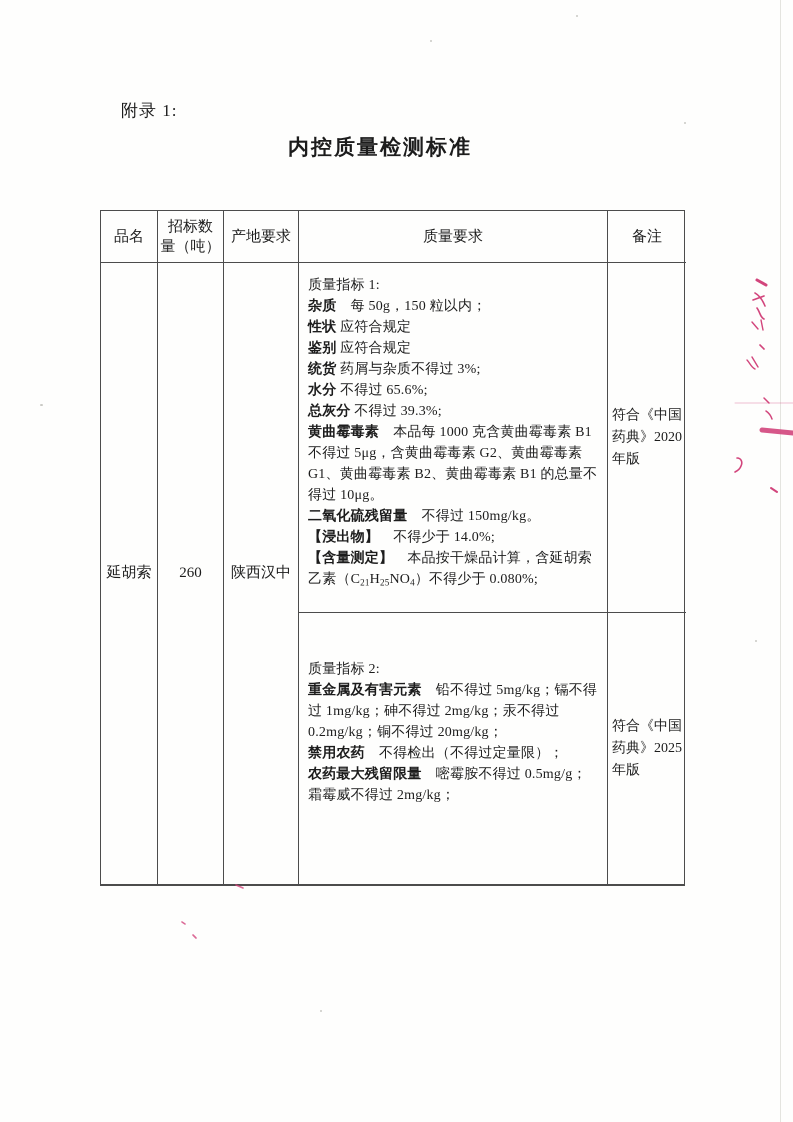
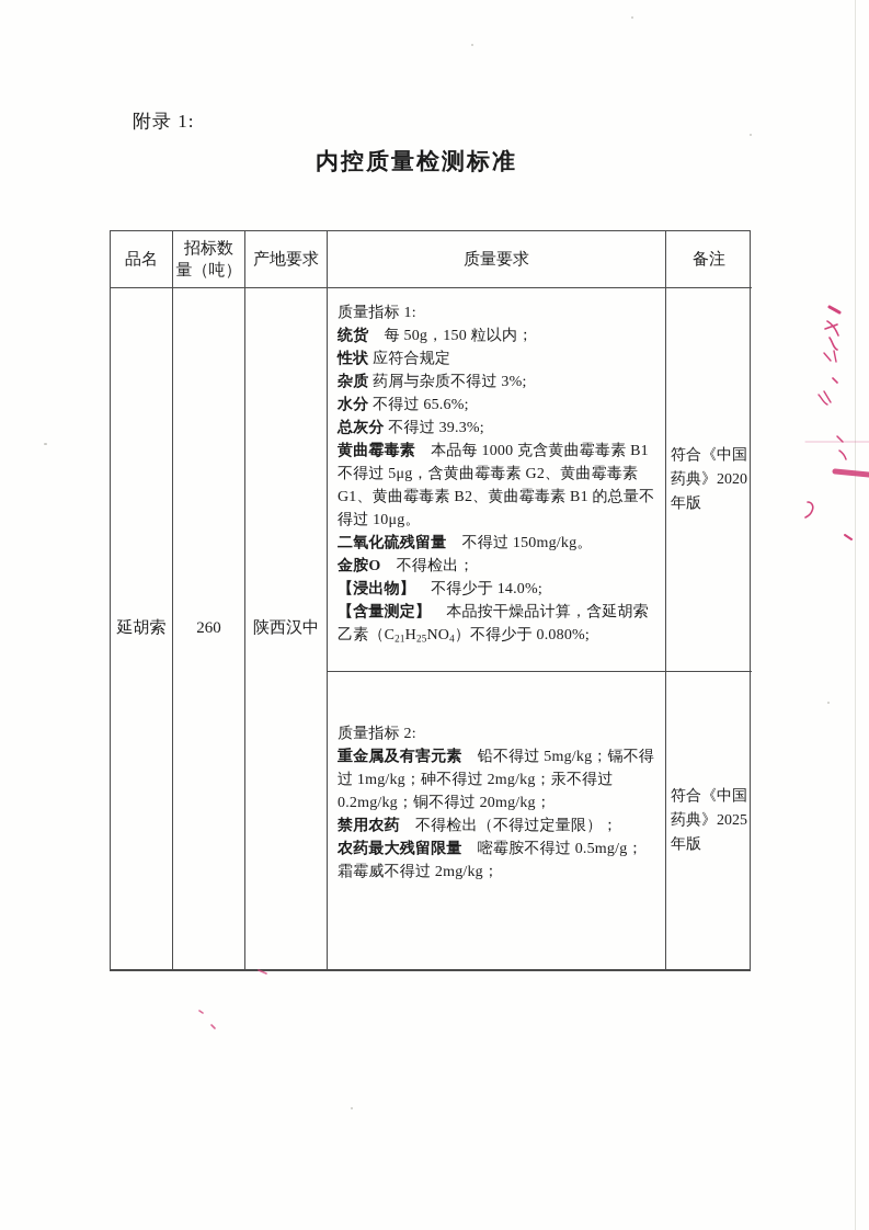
  附录 1:
  内控质量检测标准
  品名
  招标数
  量（吨）
  产地要求
  质量要求
  备注
  延胡索
  260
  陕西汉中
  质量指标 1:
- 杂质 每 50g，150 粒以内；
+ 统货 每 50g，150 粒以内；
  性状 应符合规定
- 鉴别 应符合规定
- 统货 药屑与杂质不得过 3%;
+ 杂质 药屑与杂质不得过 3%;
  水分 不得过 65.6%;
  总灰分 不得过 39.3%;
  黄曲霉毒素 本品每 1000 克含黄曲霉毒素 B1 不得过 5μg，含黄曲霉毒素 G2、黄曲霉毒素 G1、黄曲霉毒素 B2、黄曲霉毒素 B1 的总量不得过 10μg。
  二氧化硫残留量 不得过 150mg/kg。
+ 金胺O 不得检出；
  【浸出物】 不得少于 14.0%;
  【含量测定】 本品按干燥品计算，含延胡索乙素（C21H25NO4）不得少于 0.080%;
  符合《中国
  药典》2020
  年版
  质量指标 2:
  重金属及有害元素 铅不得过 5mg/kg；镉不得过 1mg/kg；砷不得过 2mg/kg；汞不得过 0.2mg/kg；铜不得过 20mg/kg；
  禁用农药 不得检出（不得过定量限）；
  农药最大残留限量 嘧霉胺不得过 0.5mg/g；霜霉威不得过 2mg/kg；
  符合《中国
  药典》2025
  年版
